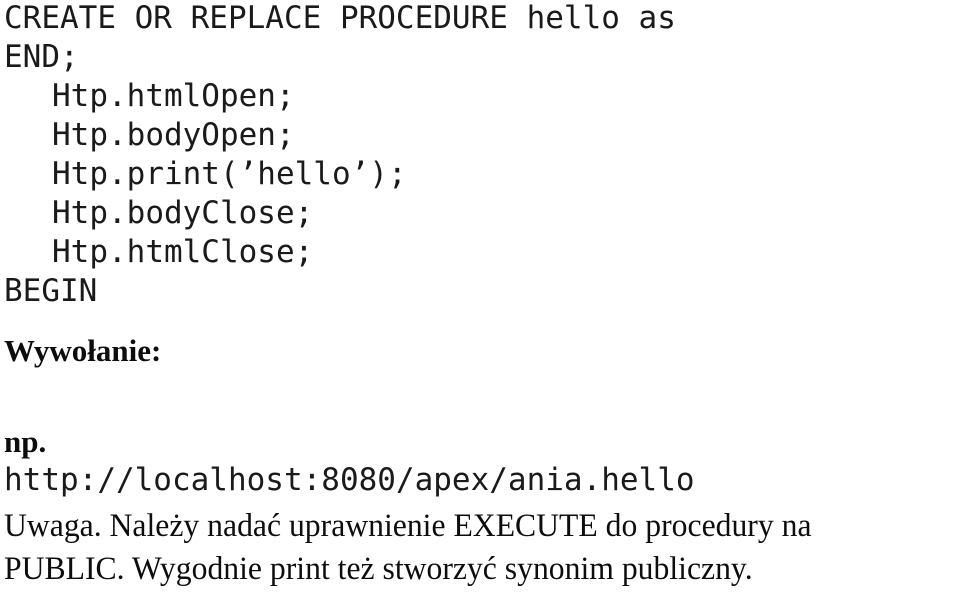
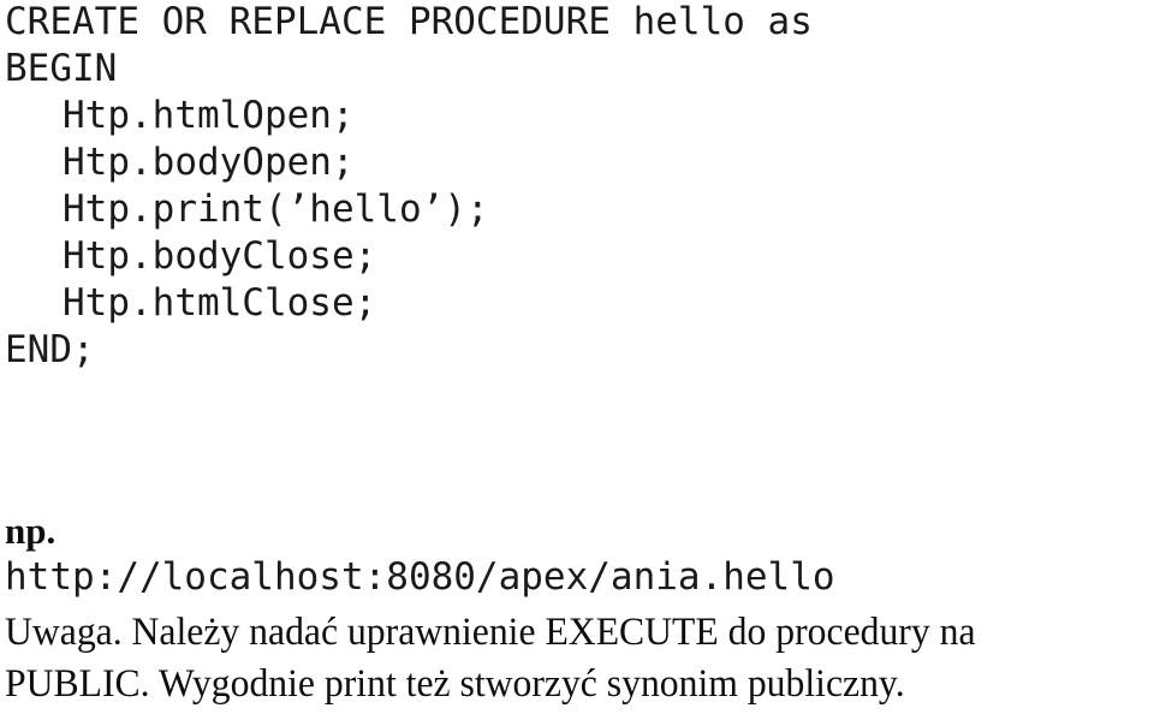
  CREATE OR REPLACE PROCEDURE hello as
- END;
+ BEGIN
  Htp.htmlOpen;
  Htp.bodyOpen;
  Htp.print(’hello’);
  Htp.bodyClose;
  Htp.htmlClose;
- BEGIN
+ END;
- Wywołanie:
  np.
  http://localhost:8080/apex/ania.hello
  Uwaga. Należy nadać uprawnienie EXECUTE do procedury na
  PUBLIC. Wygodnie print też stworzyć synonim publiczny.
